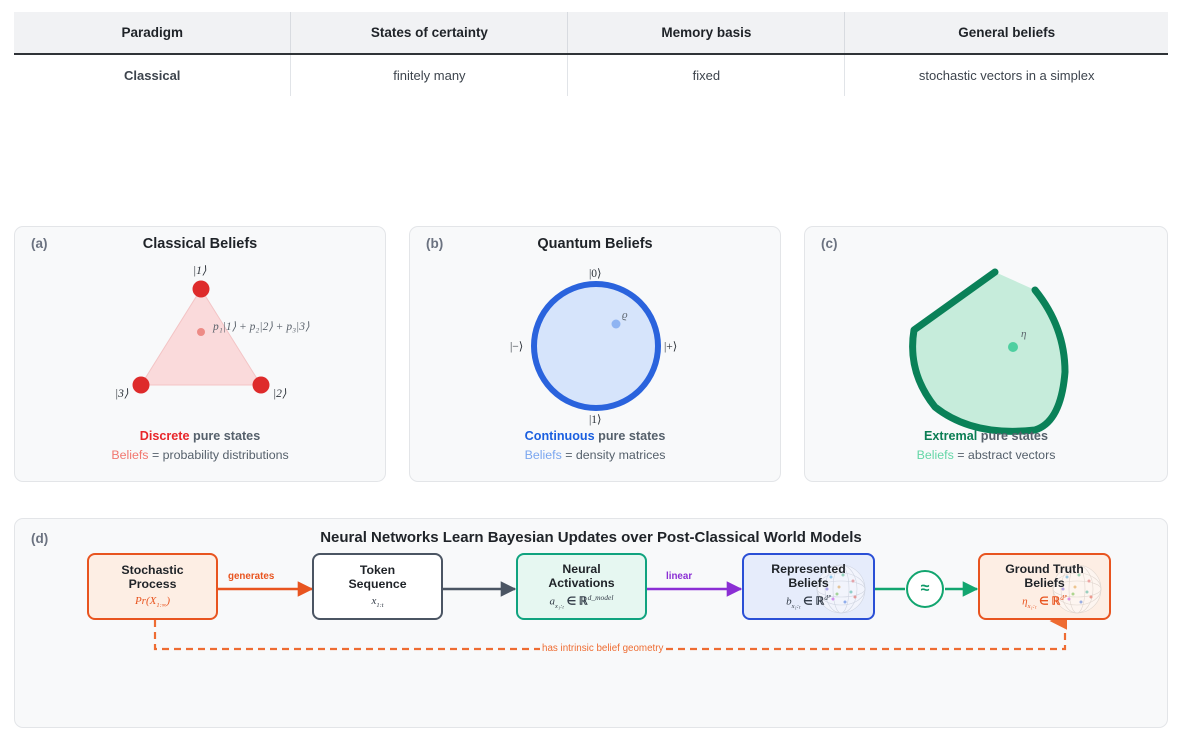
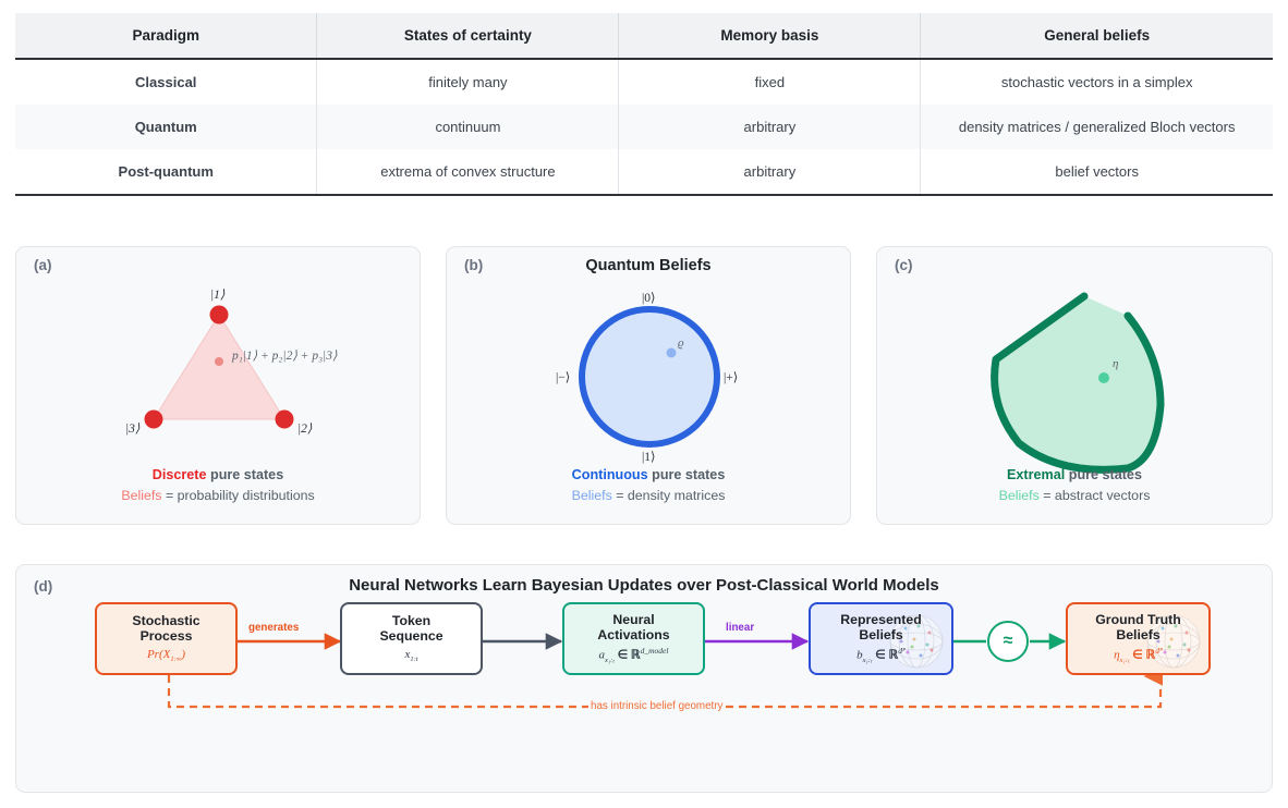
  Paradigm	States of certainty	Memory basis	General beliefs
  Classical	finitely many	fixed	stochastic vectors in a simplex
+ Quantum	continuum	arbitrary	density matrices / generalized Bloch vectors
+ Post-quantum	extrema of convex structure	arbitrary	belief vectors
  (a)
- Classical Beliefs
  |1⟩
  |2⟩
  |3⟩
  p₁|1⟩ + p₂|2⟩ + p₃|3⟩
  Discrete pure states
  Beliefs = probability distributions
  (b)
  Quantum Beliefs
  |0⟩
  |1⟩
  |+⟩
  |−⟩
  ϱ
  Continuous pure states
  Beliefs = density matrices
  (c)
  η
  Extremal pure states
  Beliefs = abstract vectors
  (d)
  Neural Networks Learn Bayesian Updates over Post-Classical World Models
  Stochastic
  Process
  Token
  Sequence
  Neural
  Activations
  a ∈ ℝd_model
  Represented
  Beliefs
  Ground Truth
  Beliefs
  ≈
  generates
  linear
  has intrinsic belief geometry
